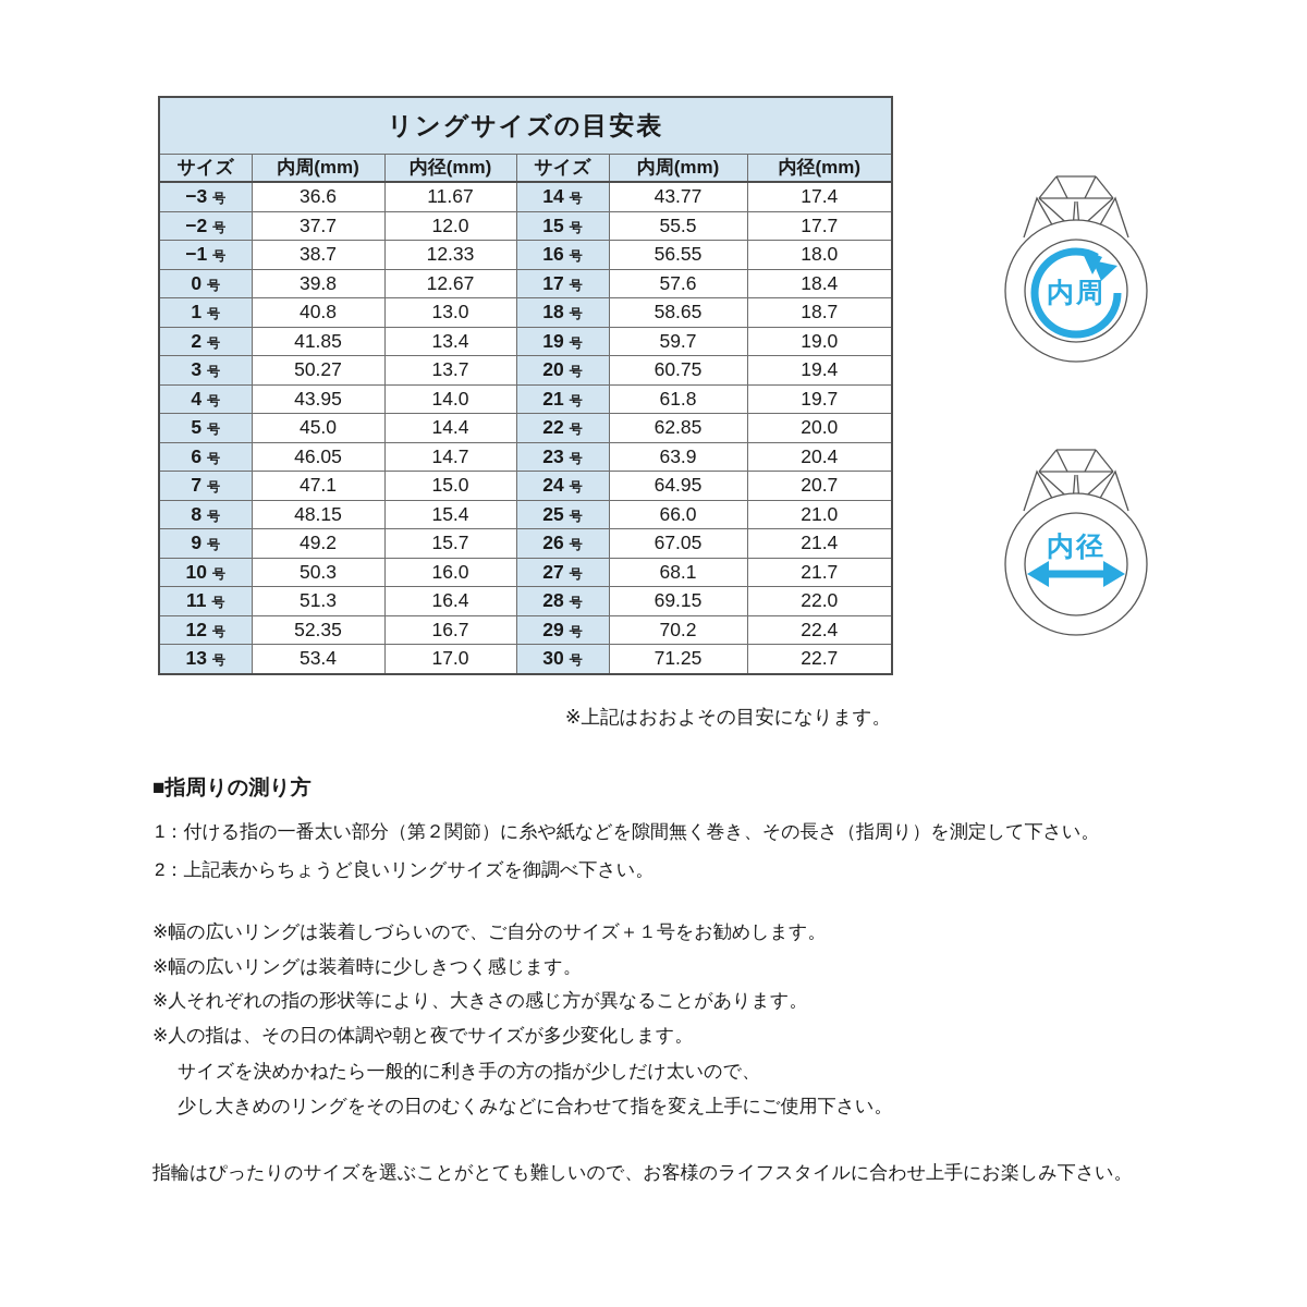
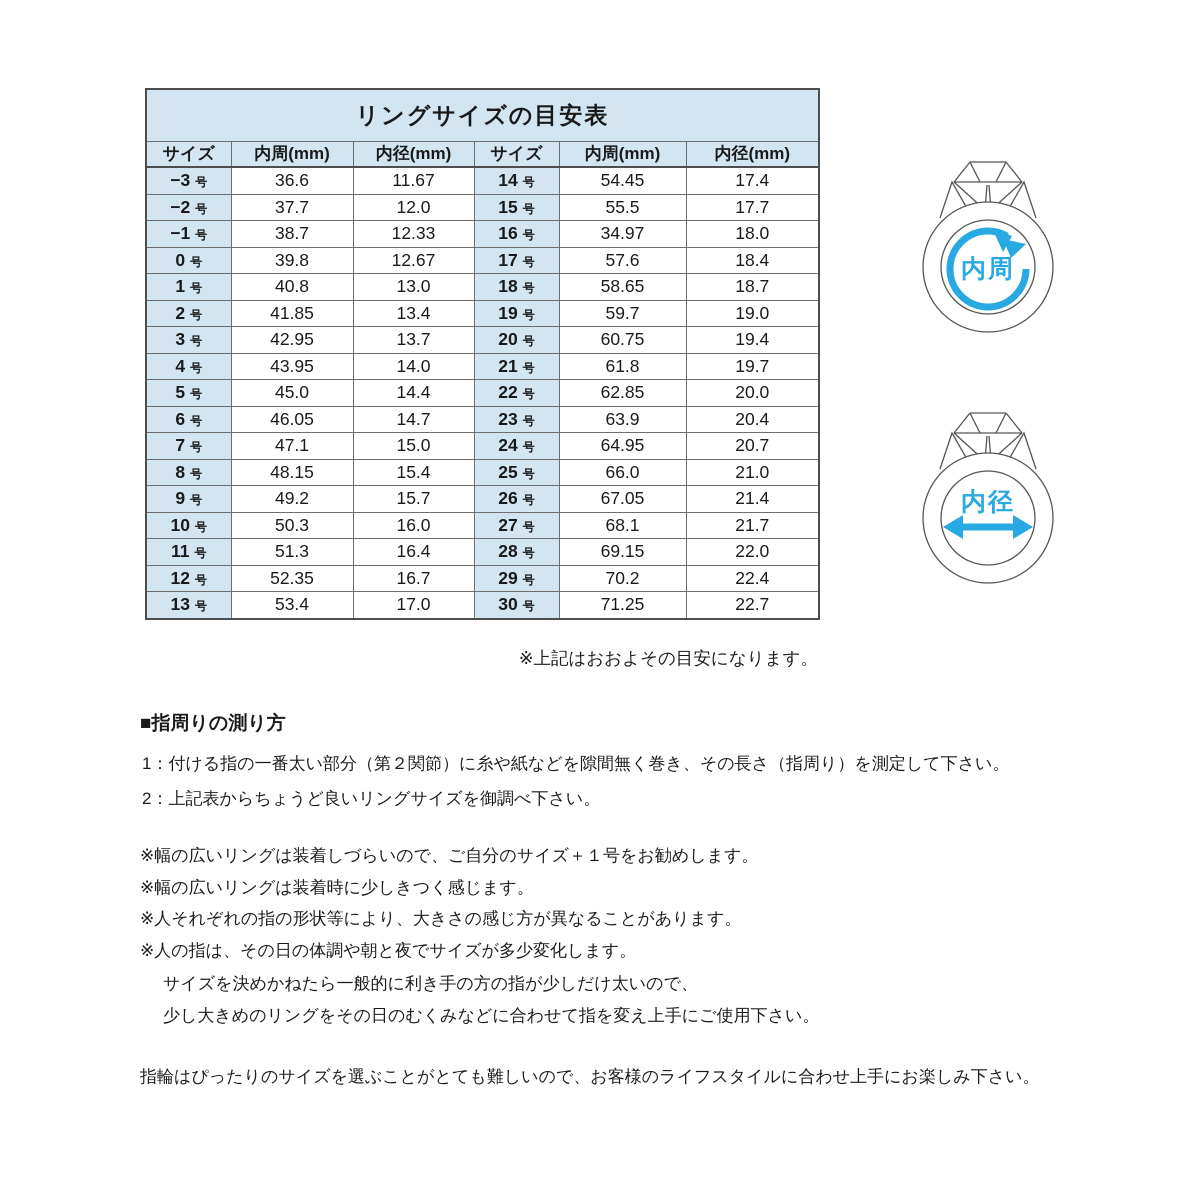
  リングサイズの目安表
  サイズ	内周(mm)	内径(mm)	サイズ	内周(mm)	内径(mm)
- −3 号	36.6	11.67	14 号	43.77	17.4
+ −3 号	36.6	11.67	14 号	54.45	17.4
  −2 号	37.7	12.0	15 号	55.5	17.7
- −1 号	38.7	12.33	16 号	56.55	18.0
+ −1 号	38.7	12.33	16 号	34.97	18.0
  0 号	39.8	12.67	17 号	57.6	18.4
  1 号	40.8	13.0	18 号	58.65	18.7
  2 号	41.85	13.4	19 号	59.7	19.0
- 3 号	50.27	13.7	20 号	60.75	19.4
+ 3 号	42.95	13.7	20 号	60.75	19.4
  4 号	43.95	14.0	21 号	61.8	19.7
  5 号	45.0	14.4	22 号	62.85	20.0
  6 号	46.05	14.7	23 号	63.9	20.4
  7 号	47.1	15.0	24 号	64.95	20.7
  8 号	48.15	15.4	25 号	66.0	21.0
  9 号	49.2	15.7	26 号	67.05	21.4
  10 号	50.3	16.0	27 号	68.1	21.7
  11 号	51.3	16.4	28 号	69.15	22.0
  12 号	52.35	16.7	29 号	70.2	22.4
  13 号	53.4	17.0	30 号	71.25	22.7
  ※上記はおおよその目安になります。
  内周
  内径
  ■指周りの測り方
  1：付ける指の一番太い部分（第２関節）に糸や紙などを隙間無く巻き、その長さ（指周り）を測定して下さい。
  2：上記表からちょうど良いリングサイズを御調べ下さい。
  ※幅の広いリングは装着しづらいので、ご自分のサイズ＋１号をお勧めします。
  ※幅の広いリングは装着時に少しきつく感じます。
  ※人それぞれの指の形状等により、大きさの感じ方が異なることがあります。
  ※人の指は、その日の体調や朝と夜でサイズが多少変化します。
  サイズを決めかねたら一般的に利き手の方の指が少しだけ太いので、
  少し大きめのリングをその日のむくみなどに合わせて指を変え上手にご使用下さい。
  指輪はぴったりのサイズを選ぶことがとても難しいので、お客様のライフスタイルに合わせ上手にお楽しみ下さい。
